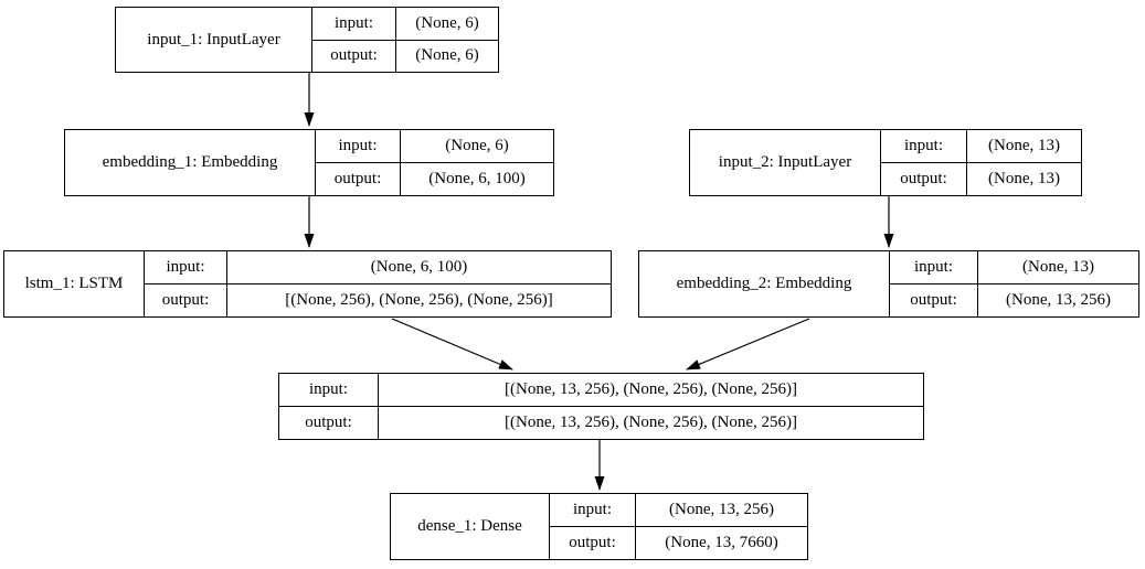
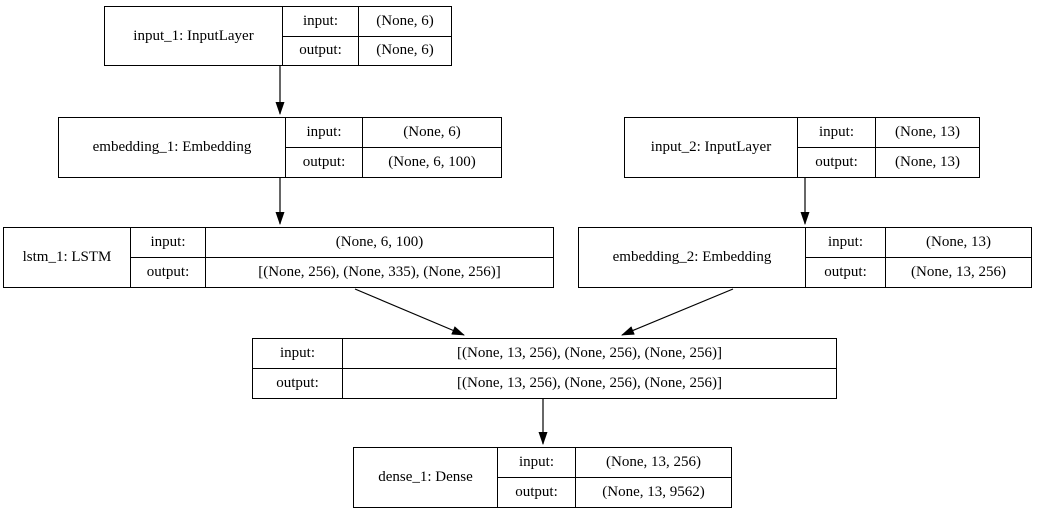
  input_1: InputLayer
  input:
  output:
  (None, 6)
  (None, 6)
  embedding_1: Embedding
  input:
  output:
  (None, 6)
  (None, 6, 100)
  lstm_1: LSTM
  input:
  output:
  (None, 6, 100)
- [(None, 256), (None, 256), (None, 256)]
+ [(None, 256), (None, 335), (None, 256)]
  input_2: InputLayer
  input:
  output:
  (None, 13)
  (None, 13)
  embedding_2: Embedding
  input:
  output:
  (None, 13)
  (None, 13, 256)
  input:
  output:
  [(None, 13, 256), (None, 256), (None, 256)]
  [(None, 13, 256), (None, 256), (None, 256)]
  dense_1: Dense
  input:
  output:
  (None, 13, 256)
- (None, 13, 7660)
+ (None, 13, 9562)
